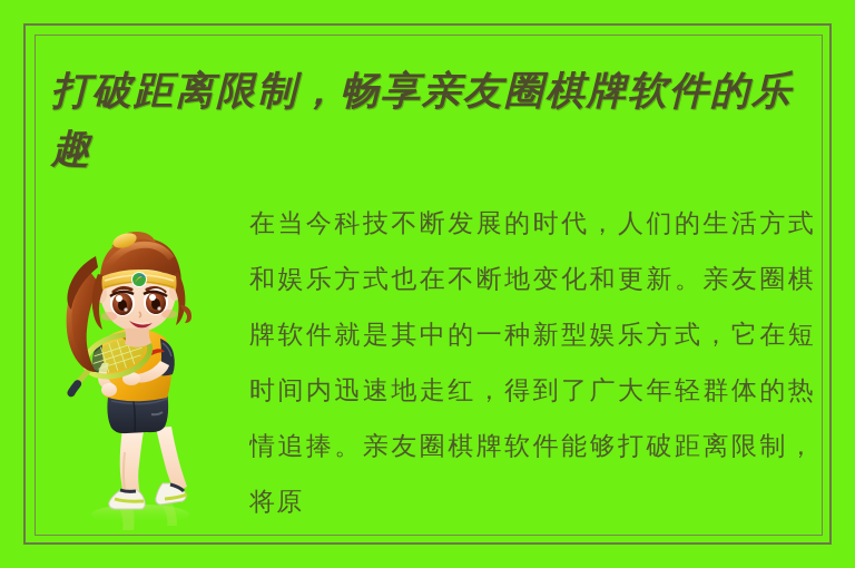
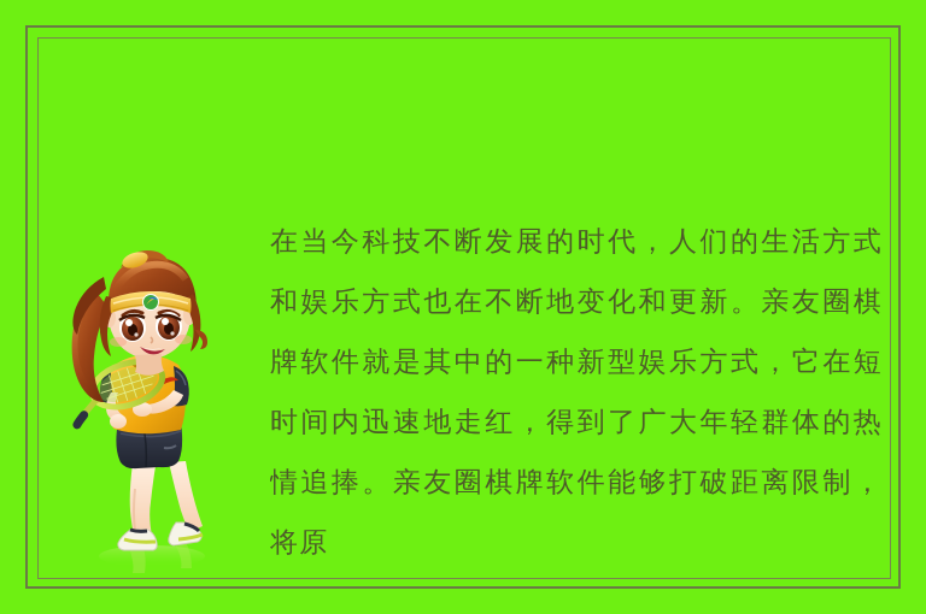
- 打破距离限制，畅享亲友圈棋牌软件的乐趣
  在当今科技不断发展的时代，人们的生活方式和娱乐方式也在不断地变化和更新。亲友圈棋牌软件就是其中的一种新型娱乐方式，它在短时间内迅速地走红，得到了广大年轻群体的热情追捧。亲友圈棋牌软件能够打破距离限制，将原
